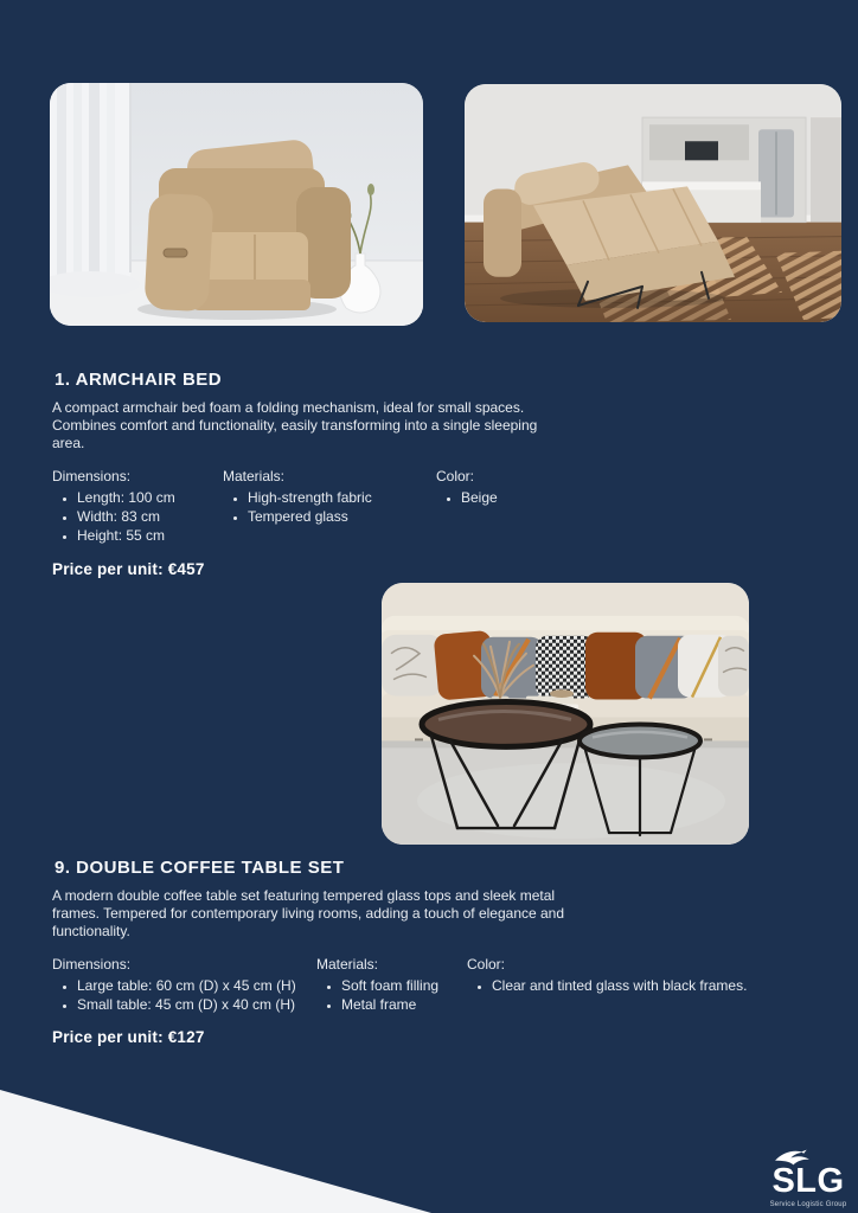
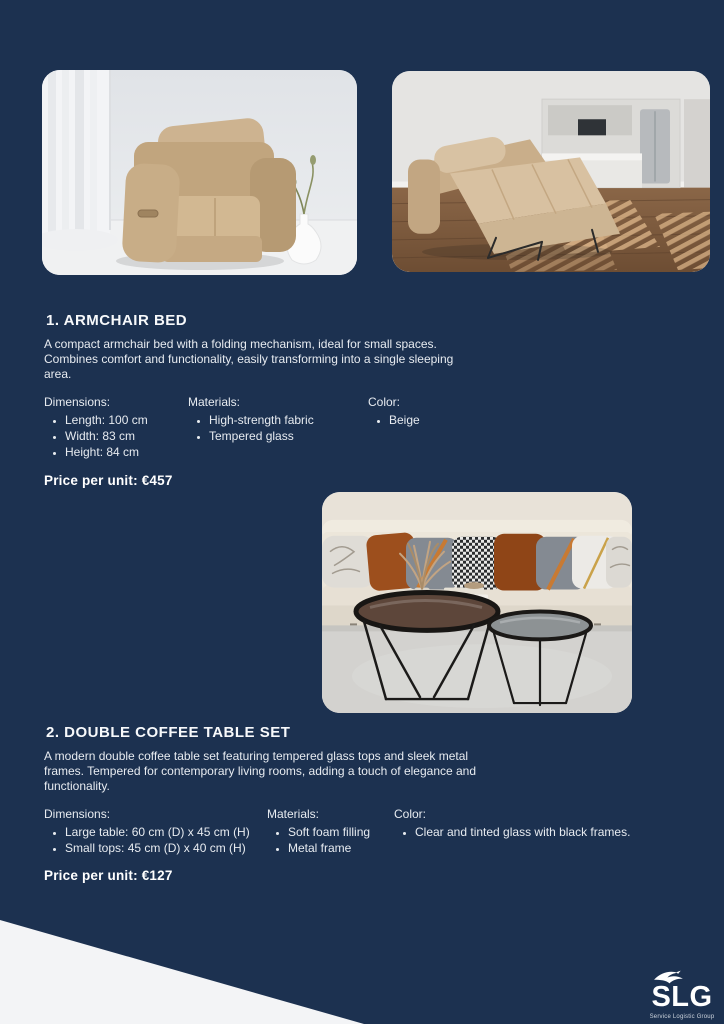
  1. ARMCHAIR BED
- A compact armchair bed foam a folding mechanism, ideal for small spaces. Combines comfort and functionality, easily transforming into a single sleeping area.
+ A compact armchair bed with a folding mechanism, ideal for small spaces. Combines comfort and functionality, easily transforming into a single sleeping area.
  Dimensions:
  Length: 100 cm
  Width: 83 cm
- Height: 55 cm
+ Height: 84 cm
  Materials:
  High-strength fabric
  Tempered glass
  Color:
  Beige
  Price per unit: €457
- 9. DOUBLE COFFEE TABLE SET
+ 2. DOUBLE COFFEE TABLE SET
  A modern double coffee table set featuring tempered glass tops and sleek metal frames. Tempered for contemporary living rooms, adding a touch of elegance and functionality.
  Dimensions:
  Large table: 60 cm (D) x 45 cm (H)
- Small table: 45 cm (D) x 40 cm (H)
+ Small tops: 45 cm (D) x 40 cm (H)
  Materials:
  Soft foam filling
  Metal frame
  Color:
  Clear and tinted glass with black frames.
  Price per unit: €127
  SLG
